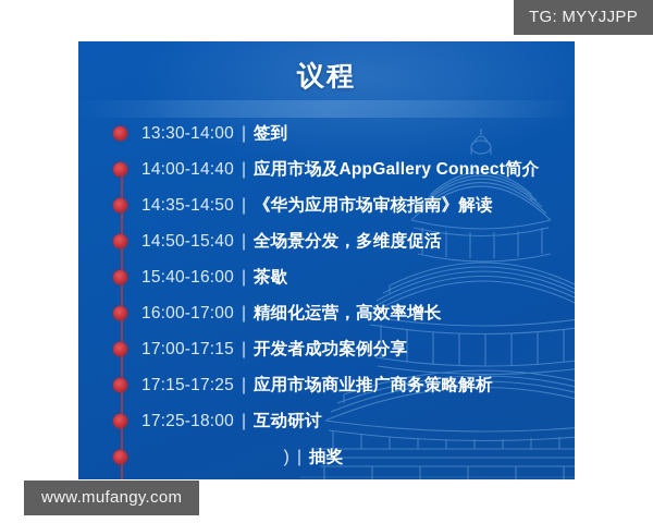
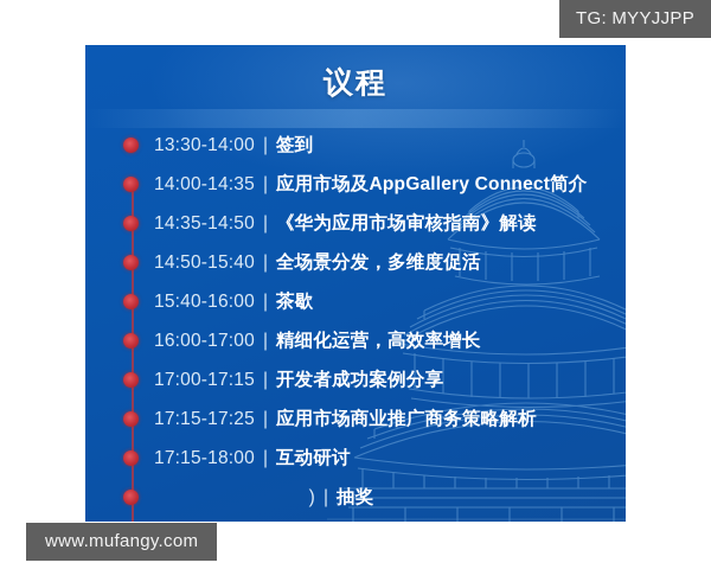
  议程
  13:30-14:00 | 签到
- 14:00-14:40 | 应用市场及AppGallery Connect简介
+ 14:00-14:35 | 应用市场及AppGallery Connect简介
  14:35-14:50 | 《华为应用市场审核指南》解读
  14:50-15:40 | 全场景分发，多维度促活
  15:40-16:00 | 茶歇
  16:00-17:00 | 精细化运营，高效率增长
  17:00-17:15 | 开发者成功案例分享
  17:15-17:25 | 应用市场商业推广商务策略解析
- 17:25-18:00 | 互动研讨
+ 17:15-18:00 | 互动研讨
  ) | 抽奖
  TG: MYYJJPP
  www.mufangy.com
